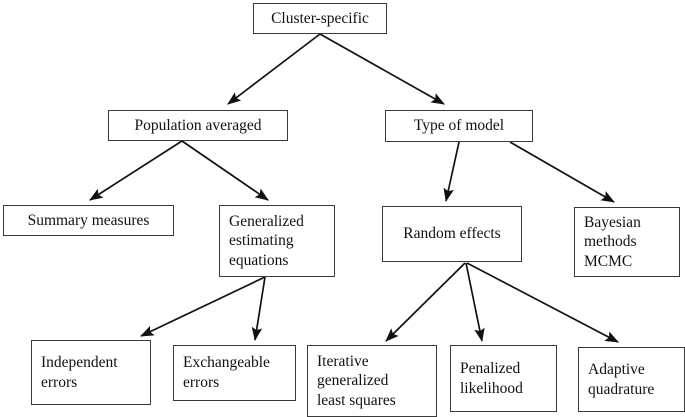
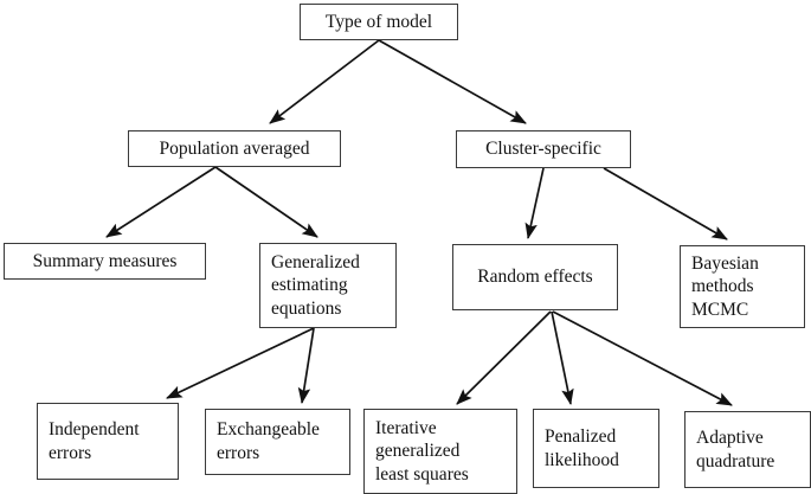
- Cluster-specific
+ Type of model
  Population averaged
- Type of model
+ Cluster-specific
  Summary measures
  Generalized
  estimating
  equations
  Random effects
  Bayesian
  methods
  MCMC
  Independent
  errors
  Exchangeable
  errors
  Iterative
  generalized
  least squares
  Penalized
  likelihood
  Adaptive
  quadrature
